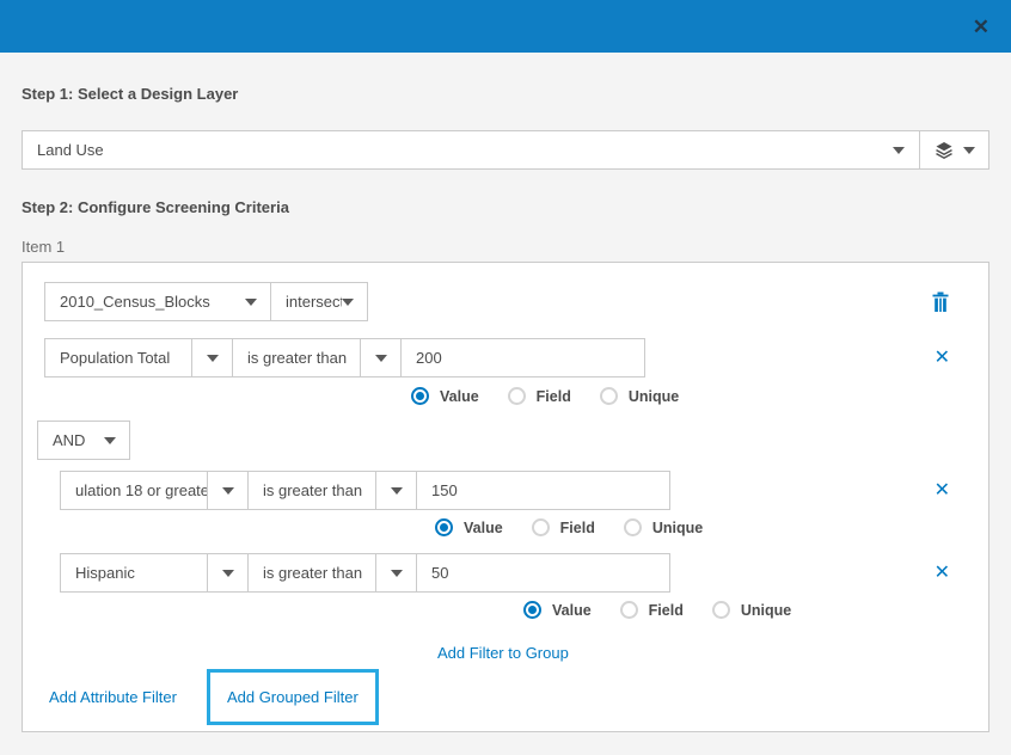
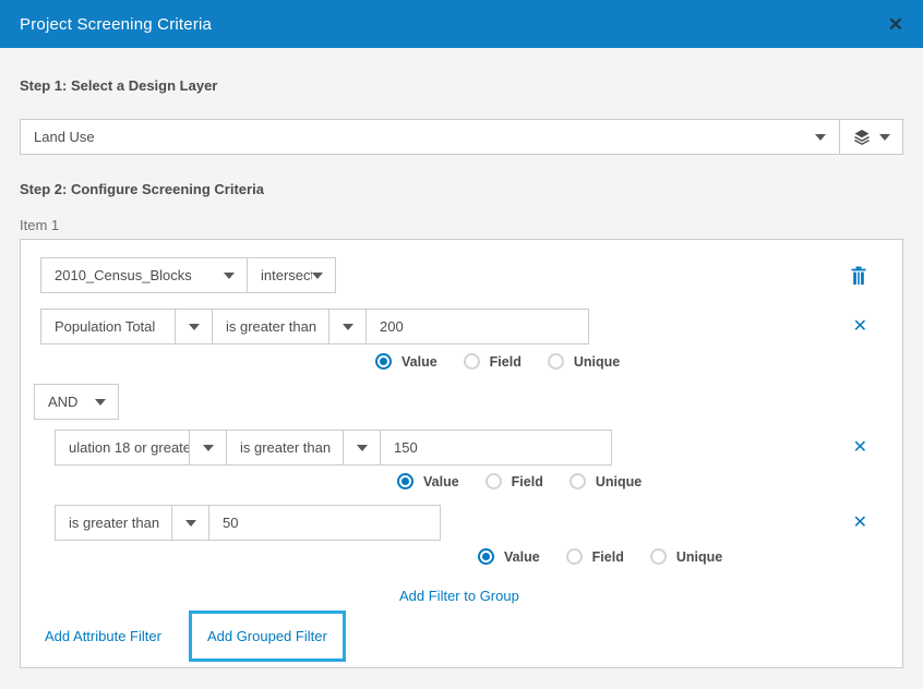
+ Project Screening Criteria
  ✕
  Step 1: Select a Design Layer
  Land Use
  Step 2: Configure Screening Criteria
  Item 1
  2010_Census_Blocks
  intersec
  Population Total
  is greater than
  200
  ✕
  Value
  Field
  Unique
  AND
  ulation 18 or greate
  is greater than
  150
  ✕
  Value
  Field
  Unique
- Hispanic
  is greater than
  50
  ✕
  Value
  Field
  Unique
  Add Filter to Group
  Add Attribute Filter
  Add Grouped Filter
